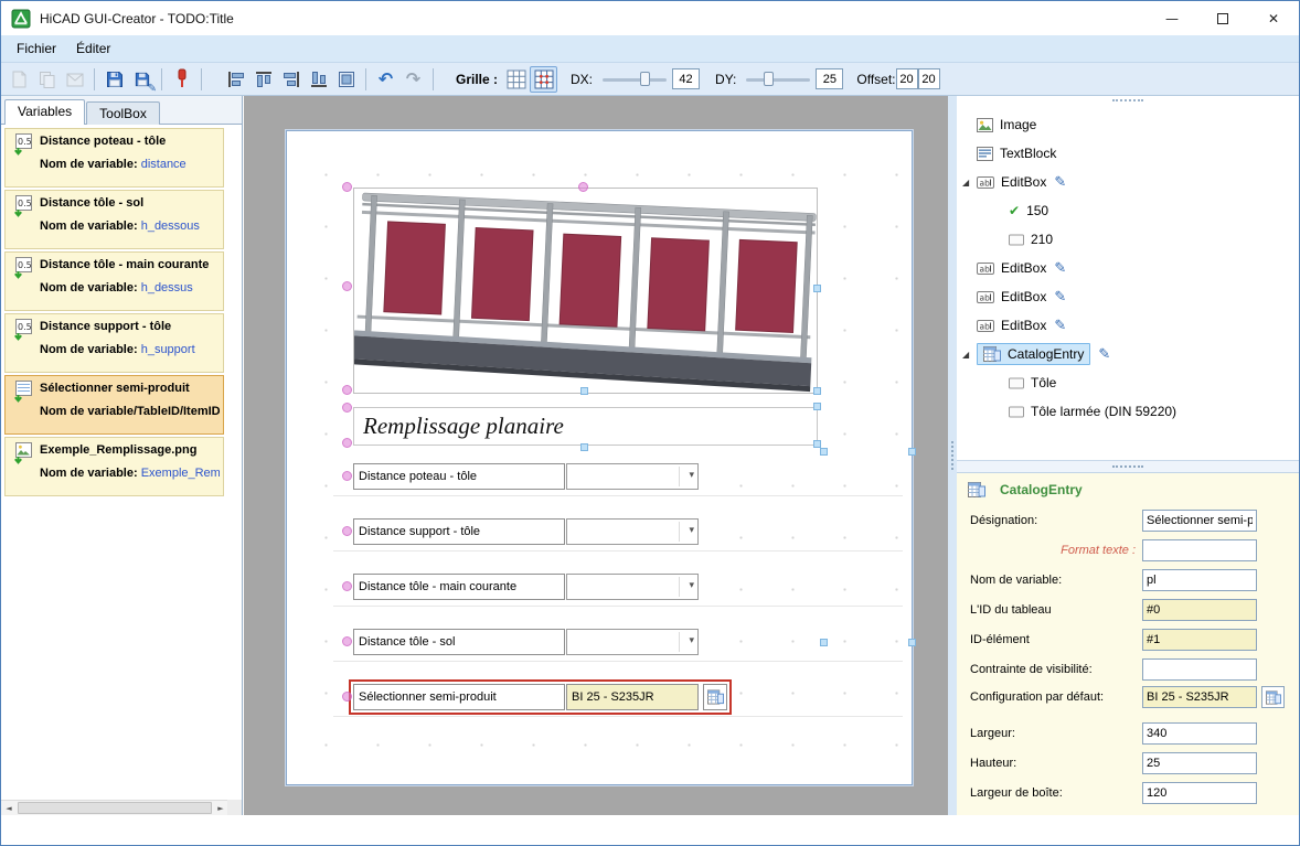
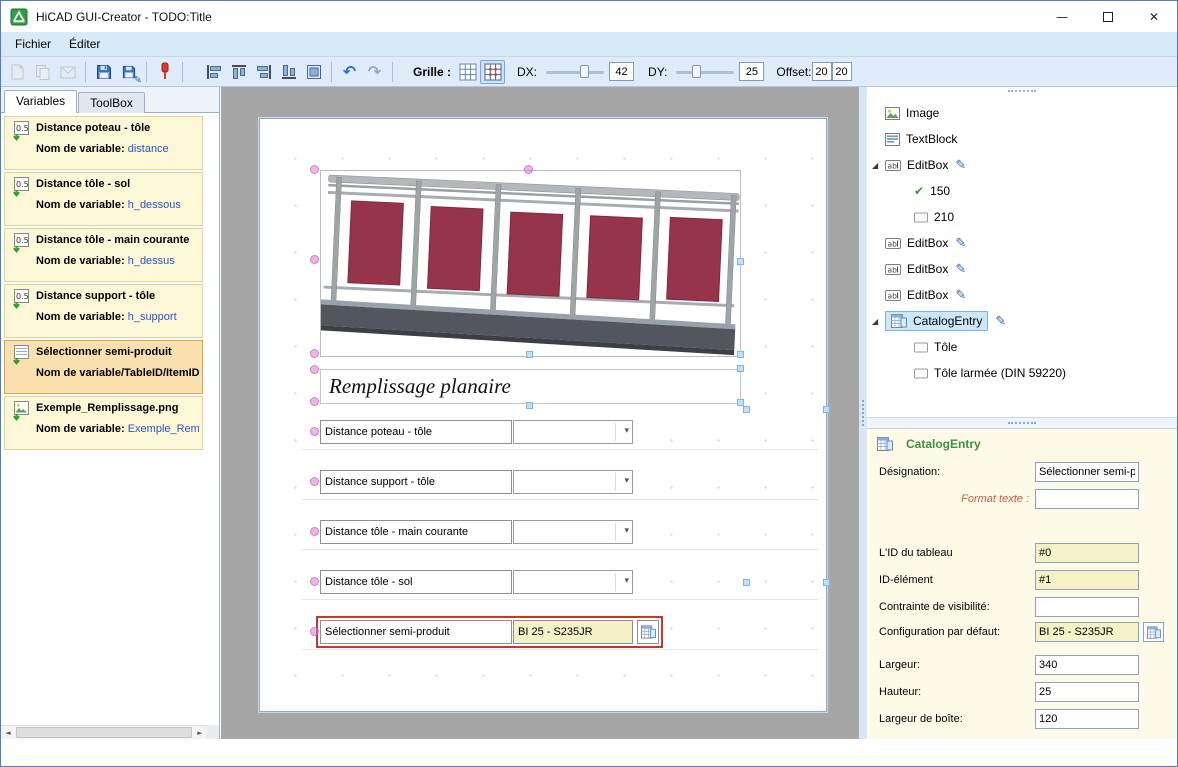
  HiCAD GUI-Creator - TODO:Title
  —
  ✕
  Fichier
  Éditer
  ✎
  ↶
  ↷
  Grille :
  DX:
  42
  DY:
  25
  Offset:
  20
  20
  Variables
  ToolBox
  0.5
  Distance poteau - tôle
  Nom de variable: distance
  0.5
  Distance tôle - sol
  Nom de variable: h_dessous
  0.5
  Distance tôle - main courante
  Nom de variable: h_dessus
  0.5
  Distance support - tôle
  Nom de variable: h_support
  Sélectionner semi-produit
  Nom de variable/TableID/ItemID
  Exemple_Remplissage.png
  Nom de variable: Exemple_Rem
  ◄
  ►
  Remplissage planaire
  Distance poteau - tôle
  ▾
  Distance support - tôle
  ▾
  Distance tôle - main courante
  ▾
  Distance tôle - sol
  ▾
  Sélectionner semi-produit
  BI 25 - S235JR
  Image
  TextBlock
  ◢
  ab
  EditBox
  ✎
  ✔
  150
  210
  ab
  EditBox
  ✎
  ab
  EditBox
  ✎
  ab
  EditBox
  ✎
  ◢
  CatalogEntry
  ✎
  Tôle
  Tôle larmée (DIN 59220)
  CatalogEntry
  Désignation:
  Sélectionner semi-p
  Format texte :
- Nom de variable:
- pl
  L'ID du tableau
  #0
  ID-élément
  #1
  Contrainte de visibilité:
  Configuration par défaut:
  BI 25 - S235JR
  Largeur:
  340
  Hauteur:
  25
  Largeur de boîte:
  120
